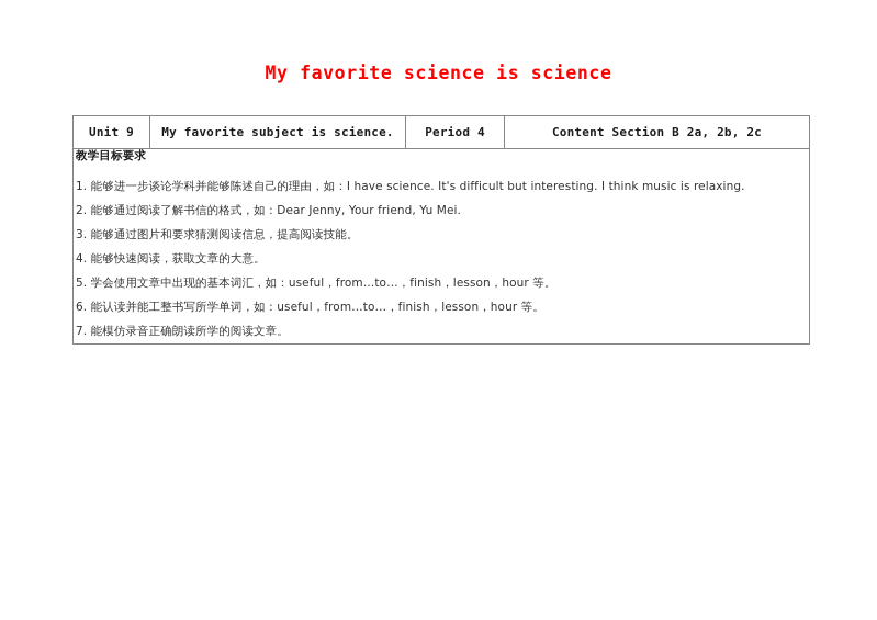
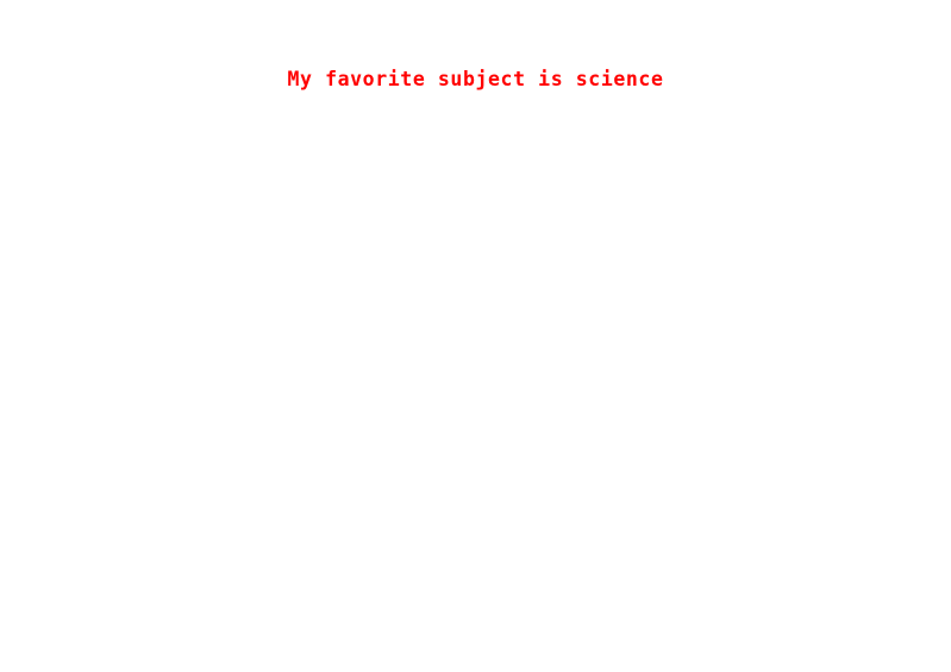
- My favorite science is science
+ My favorite subject is science
- Unit 9	My favorite subject is science.	Period 4	Content Section B 2a, 2b, 2c
- 教学目标要求 1. 能够进一步谈论学科并能够陈述自己的理由，如：I have science. It's difficult but interesting. I think music is relaxing. 2. 能够通过阅读了解书信的格式，如：Dear Jenny, Your friend, Yu Mei. 3. 能够通过图片和要求猜测阅读信息，提高阅读技能。 4. 能够快速阅读，获取文章的大意。 5. 学会使用文章中出现的基本词汇，如：useful，from…to…，finish，lesson，hour 等。 6. 能认读并能工整书写所学单词，如：useful，from…to…，finish，lesson，hour 等。 7. 能模仿录音正确朗读所学的阅读文章。
